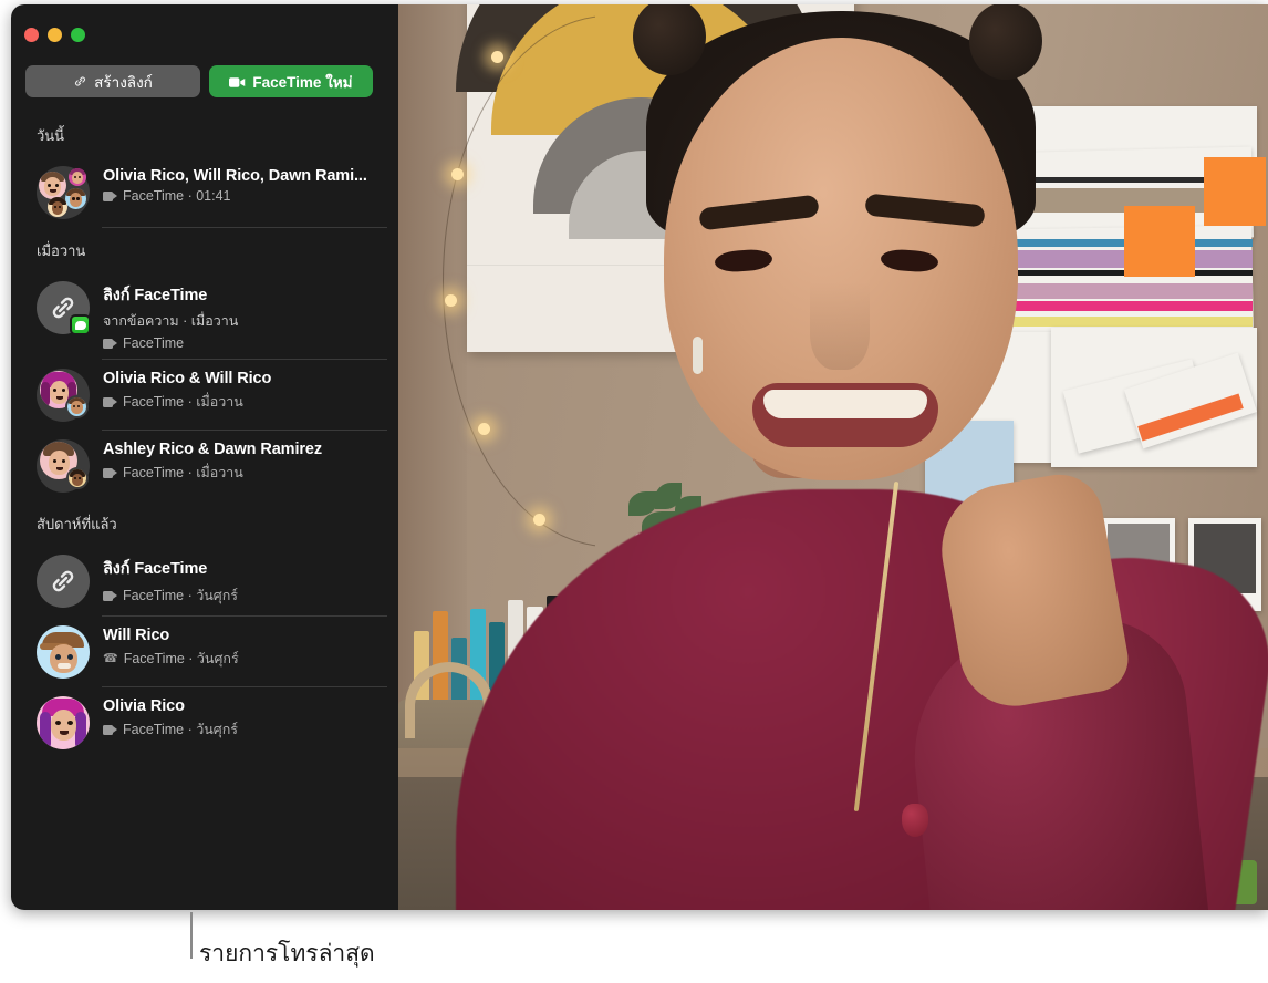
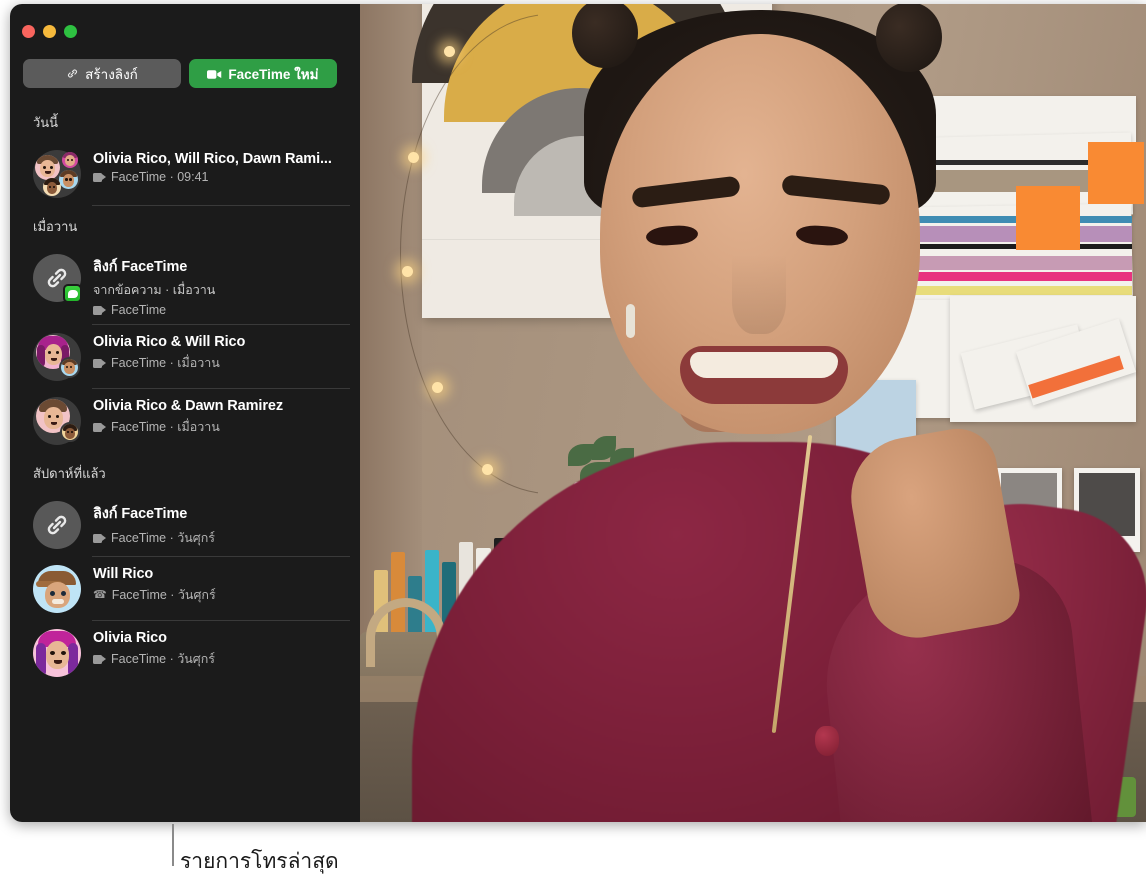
  สร้างลิงก์
  FaceTime ใหม่
  วันนี้
  Olivia Rico, Will Rico, Dawn Rami...
- FaceTime · 01:41
+ FaceTime · 09:41
  เมื่อวาน
  ลิงก์ FaceTime
  จากข้อความ · เมื่อวาน
  FaceTime
  Olivia Rico & Will Rico
  FaceTime · เมื่อวาน
- Ashley Rico & Dawn Ramirez
+ Olivia Rico & Dawn Ramirez
  FaceTime · เมื่อวาน
  สัปดาห์ที่แล้ว
  ลิงก์ FaceTime
  FaceTime · วันศุกร์
  Will Rico
  ☎
  FaceTime · วันศุกร์
  Olivia Rico
  FaceTime · วันศุกร์
  รายการโทรล่าสุด
